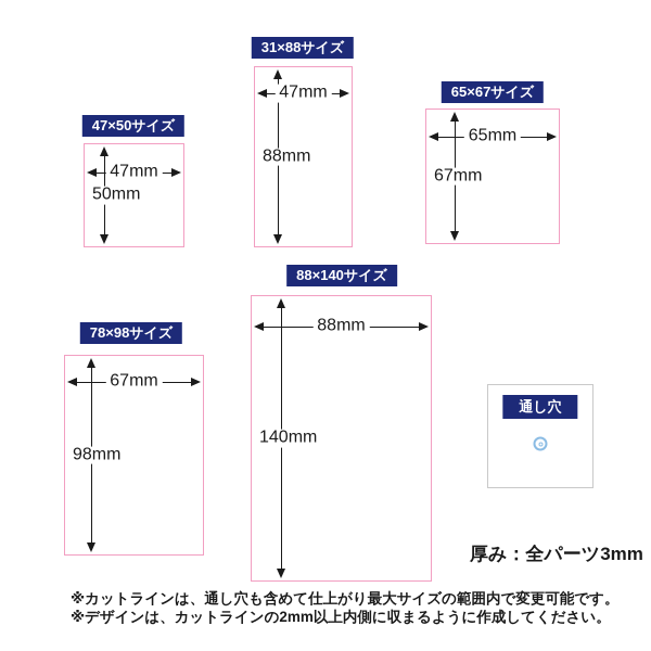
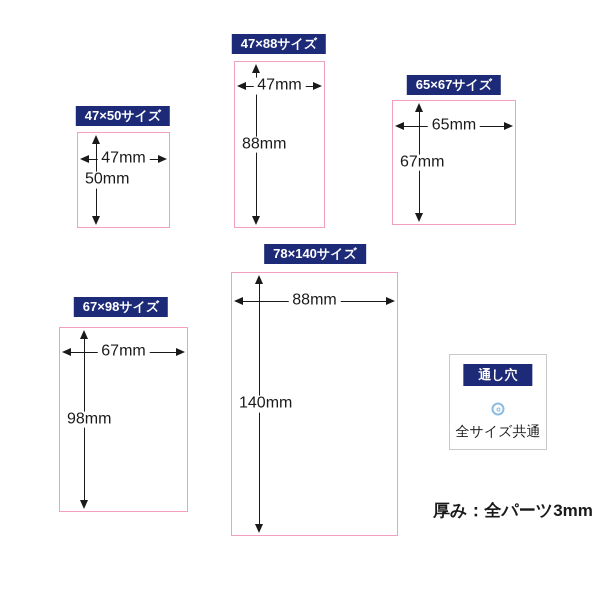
  47×50サイズ
  47mm
  50mm
- 31×88サイズ
+ 47×88サイズ
  47mm
  88mm
  65×67サイズ
  65mm
  67mm
- 78×98サイズ
+ 67×98サイズ
  67mm
  98mm
- 88×140サイズ
+ 78×140サイズ
  88mm
  140mm
  通し穴
+ 全サイズ共通
  厚み：全パーツ3mm
- ※カットラインは、通し穴も含めて仕上がり最大サイズの範囲内で変更可能です。
- ※デザインは、カットラインの2mm以上内側に収まるように作成してください。
